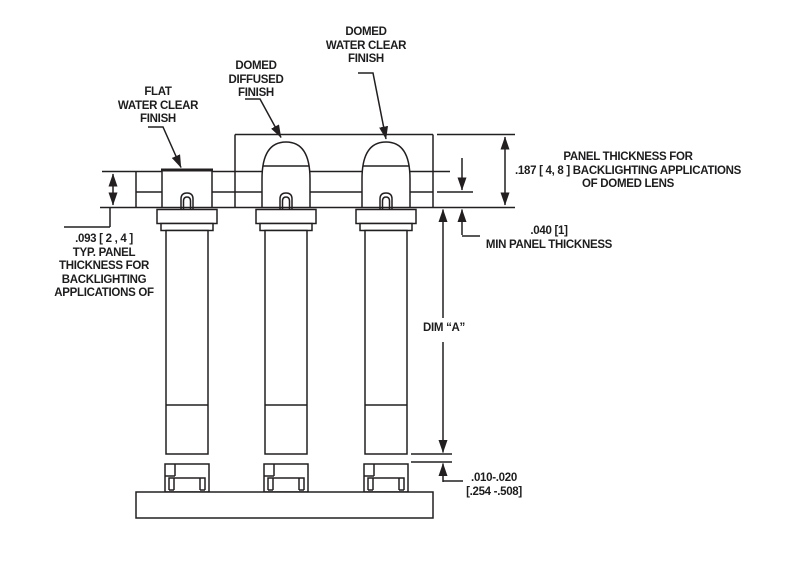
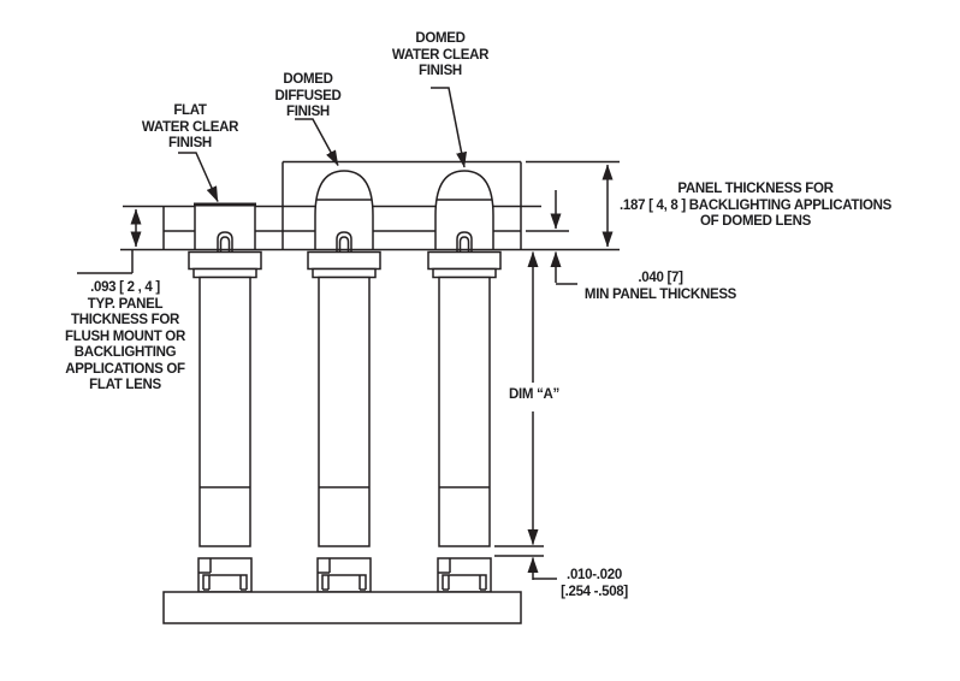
  DOMED
  WATER CLEAR
  FINISH
  DOMED
  DIFFUSED
  FINISH
  FLAT
  WATER CLEAR
  FINISH
  PANEL THICKNESS FOR
  .187 [ 4, 8 ] BACKLIGHTING APPLICATIONS
  OF DOMED LENS
- .040 [1]
+ .040 [7]
  MIN PANEL THICKNESS
  .093 [ 2 , 4 ]
  TYP. PANEL
  THICKNESS FOR
+ FLUSH MOUNT OR
  BACKLIGHTING
  APPLICATIONS OF
+ FLAT LENS
  DIM “A”
  .010-.020
  [.254 -.508]
